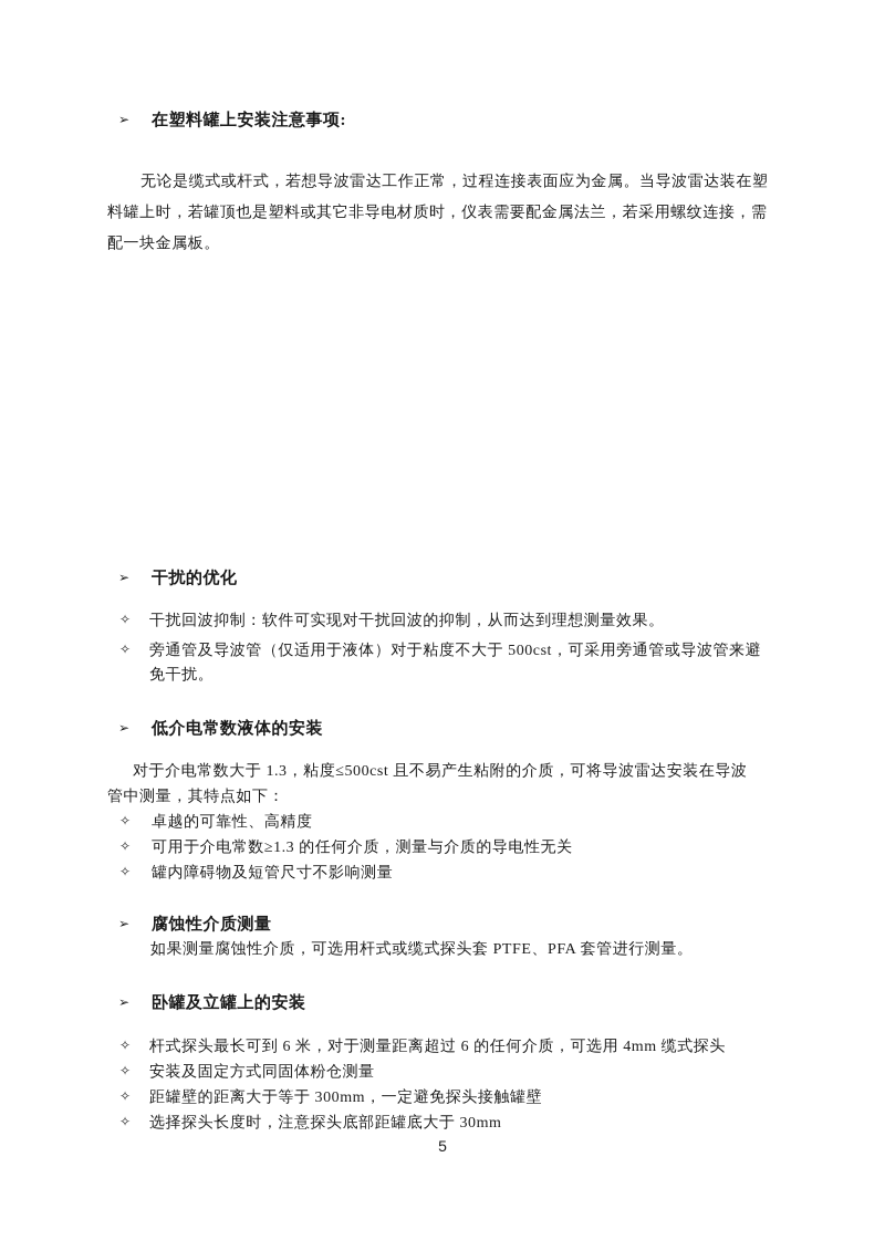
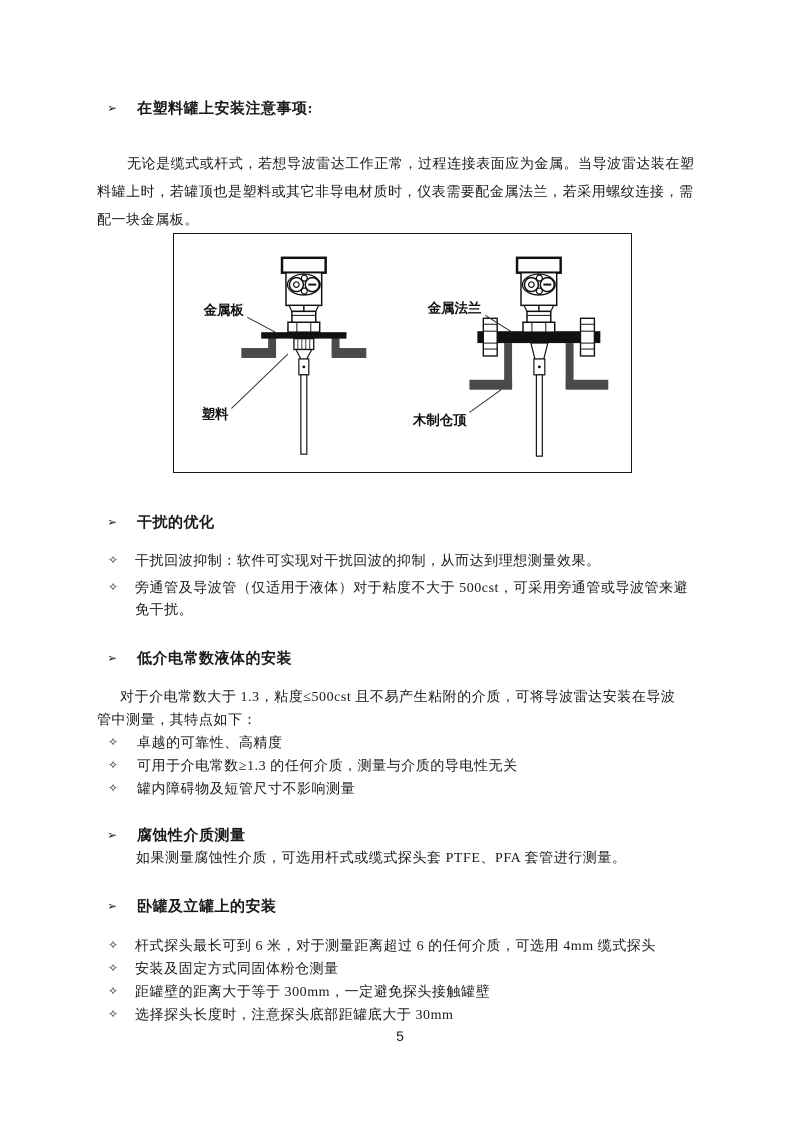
  ➢ 在塑料罐上安装注意事项:
  无论是缆式或杆式，若想导波雷达工作正常，过程连接表面应为金属。当导波雷达装在塑
  料罐上时，若罐顶也是塑料或其它非导电材质时，仪表需要配金属法兰，若采用螺纹连接，需
  配一块金属板。
  ➢ 干扰的优化
  ✧ 干扰回波抑制：软件可实现对干扰回波的抑制，从而达到理想测量效果。
  ✧ 旁通管及导波管（仅适用于液体）对于粘度不大于 500cst，可采用旁通管或导波管来避
  免干扰。
  ➢ 低介电常数液体的安装
  对于介电常数大于 1.3，粘度≤500cst 且不易产生粘附的介质，可将导波雷达安装在导波
  管中测量，其特点如下：
  ✧ 卓越的可靠性、高精度
  ✧ 可用于介电常数≥1.3 的任何介质，测量与介质的导电性无关
  ✧ 罐内障碍物及短管尺寸不影响测量
  ➢ 腐蚀性介质测量
  如果测量腐蚀性介质，可选用杆式或缆式探头套 PTFE、PFA 套管进行测量。
  ➢ 卧罐及立罐上的安装
  ✧ 杆式探头最长可到 6 米，对于测量距离超过 6 的任何介质，可选用 4mm 缆式探头
  ✧ 安装及固定方式同固体粉仓测量
  ✧ 距罐壁的距离大于等于 300mm，一定避免探头接触罐壁
  ✧ 选择探头长度时，注意探头底部距罐底大于 30mm
+ 金属板
+ 塑料
+ 金属法兰
+ 木制仓顶
  5
